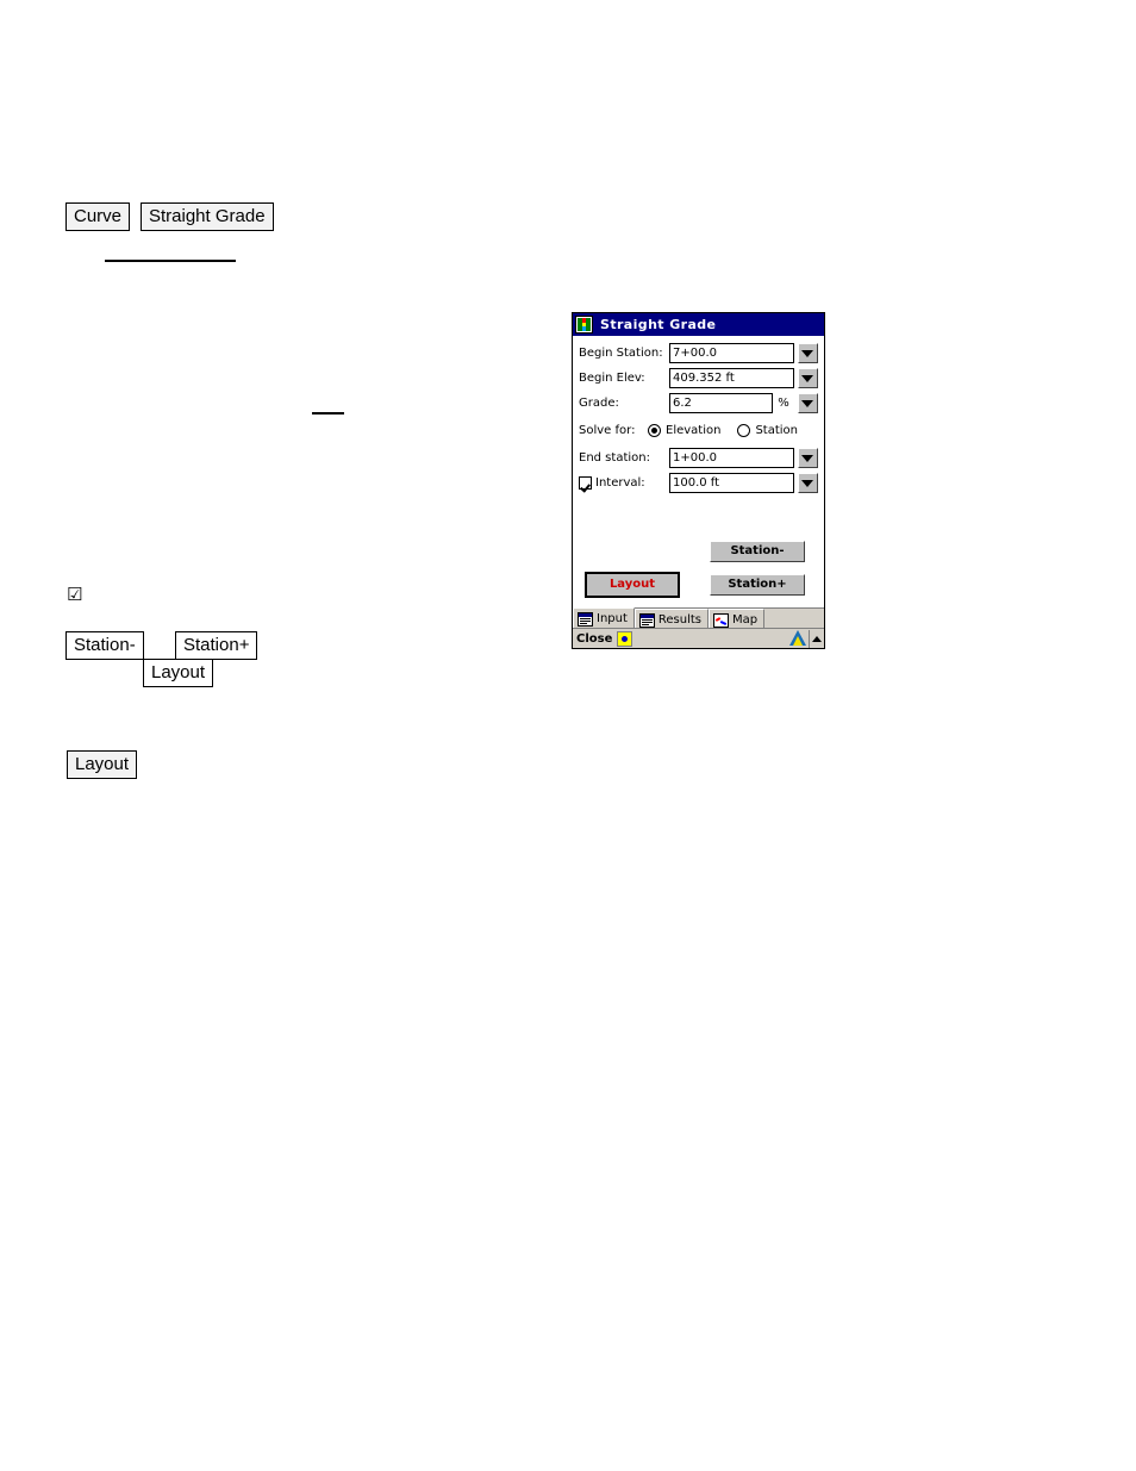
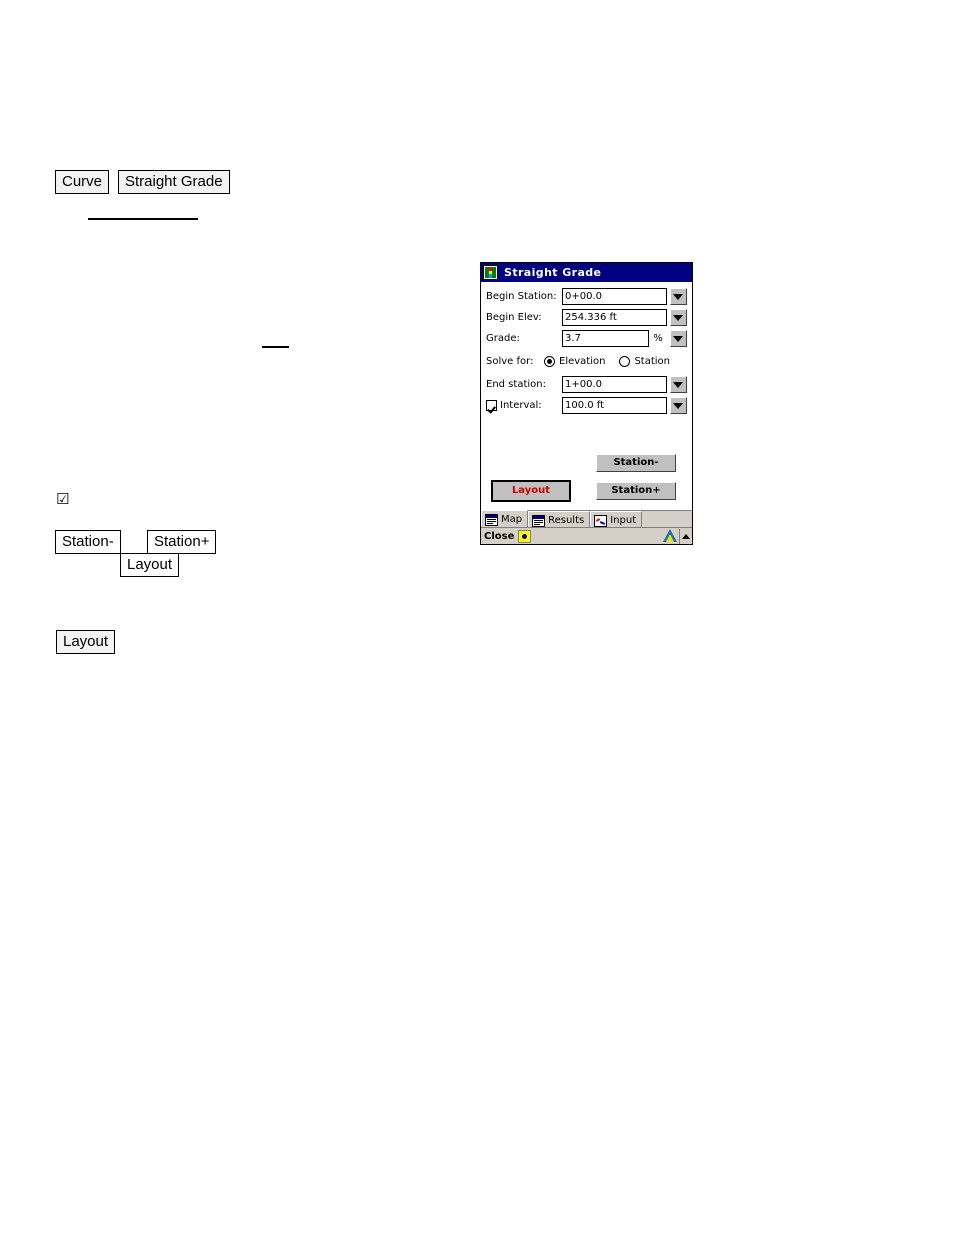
  Curve
  Straight Grade
  ☑
  Station-
  Station+
  Layout
  Layout
  Straight Grade
  Begin Station:
- 7+00.0
+ 0+00.0
  Begin Elev:
- 409.352 ft
+ 254.336 ft
  Grade:
- 6.2
+ 3.7
  %
  Solve for:
  Elevation
  Station
  End station:
  1+00.0
  Interval:
  100.0 ft
  Station-
  Station+
  Layout
- Input
+ Map
  Results
- Map
+ Input
  Close
